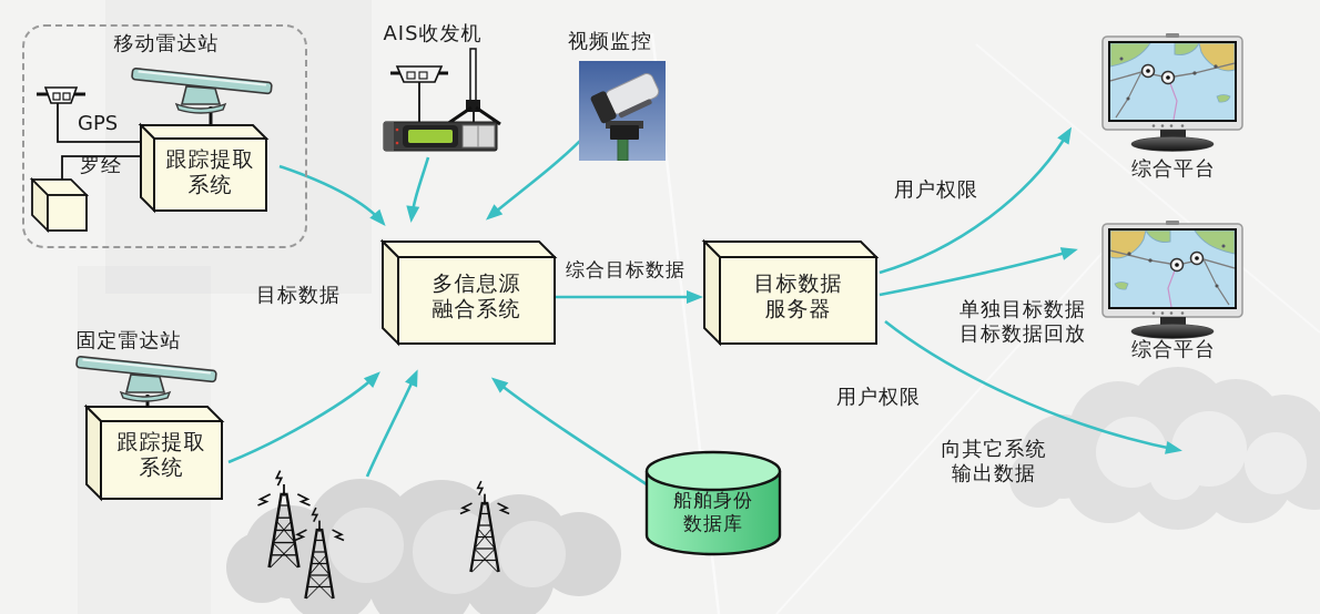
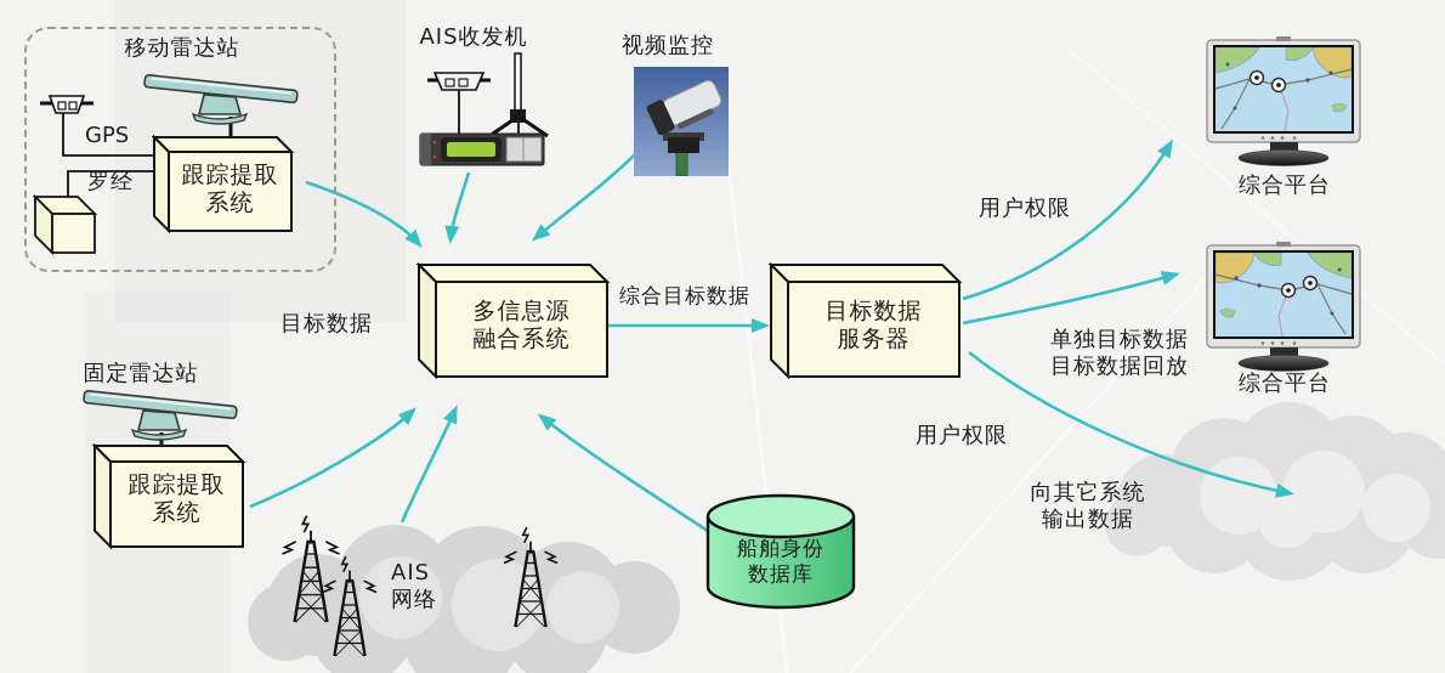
  移动雷达站
  GPS
  罗经
  跟踪提取
  系统
  AIS收发机
  视频监控
  多信息源
  融合系统
  综合目标数据
  目标数据
  服务器
  综合平台
  综合平台
  用户权限
  单独目标数据
  目标数据回放
  用户权限
  向其它系统
  输出数据
  固定雷达站
  跟踪提取
  系统
  目标数据
+ AIS
+ 网络
  船舶身份
  数据库
